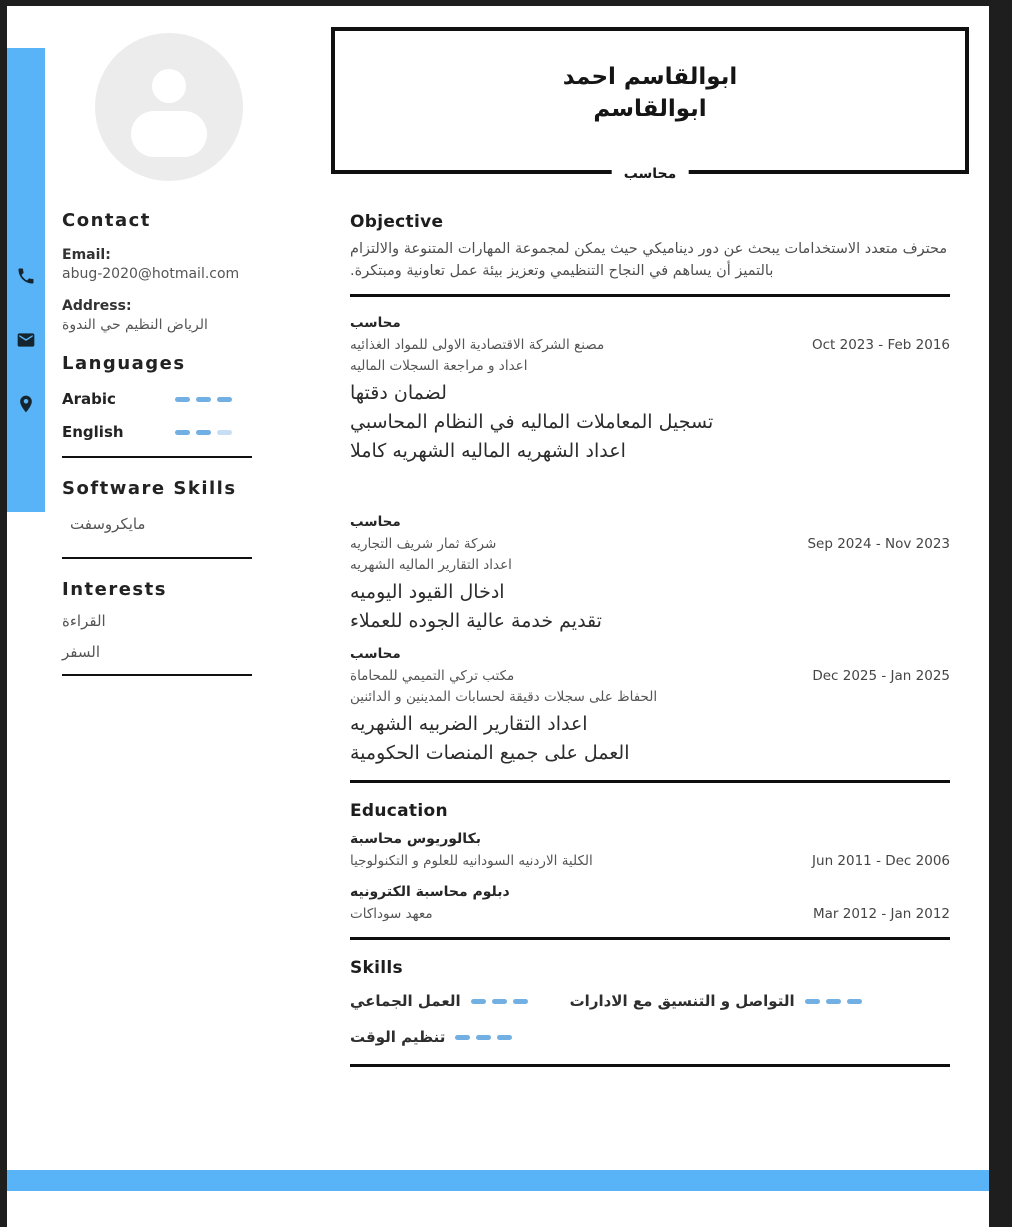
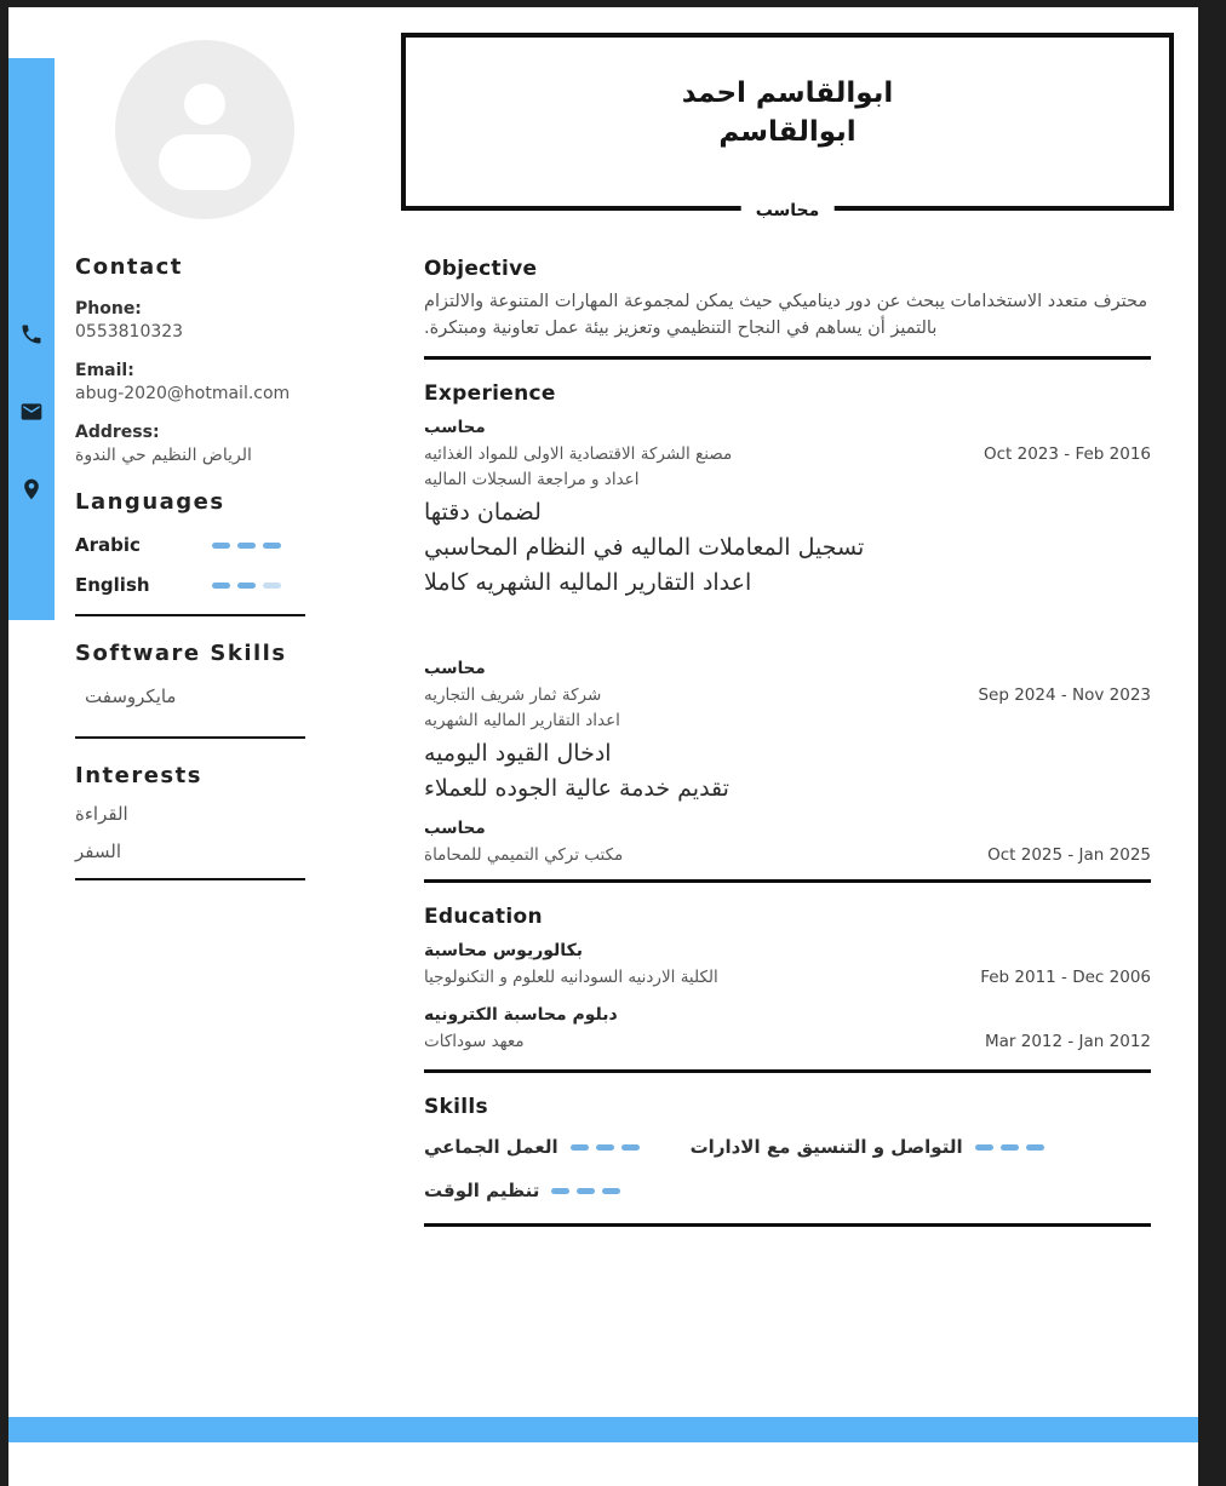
  ابوالقاسم احمد
  ابوالقاسم
  محاسب
  Contact
+ Phone:
+ 0553810323
  Email:
  abug-2020@hotmail.com
  Address:
  الرياض النظيم حي الندوة
  Languages
  Arabic
  English
  Software Skills
  مايكروسفت
  Interests
  القراءة
  السفر
  Objective
  محترف متعدد الاستخدامات يبحث عن دور ديناميكي حيث يمكن لمجموعة المهارات المتنوعة والالتزام بالتميز أن يساهم في النجاح التنظيمي وتعزيز بيئة عمل تعاونية ومبتكرة.
+ Experience
  محاسب
  مصنع الشركة الاقتصادية الاولى للمواد الغذائيه
  Oct 2023 - Feb 2016
  اعداد و مراجعة السجلات الماليه
  لضمان دقتها
  تسجيل المعاملات الماليه في النظام المحاسبي
- اعداد الشهريه الماليه الشهريه كاملا
+ اعداد التقارير الماليه الشهريه كاملا
  محاسب
  شركة ثمار شريف التجاريه
  Sep 2024 - Nov 2023
  اعداد التقارير الماليه الشهريه
  ادخال القيود اليوميه
  تقديم خدمة عالية الجوده للعملاء
  محاسب
  مكتب تركي التميمي للمحاماة
- Dec 2025 - Jan 2025
+ Oct 2025 - Jan 2025
- الحفاظ على سجلات دقيقة لحسابات المدينين و الدائنين
- اعداد التقارير الضربيه الشهريه
- العمل على جميع المنصات الحكومية
  Education
  بكالوريوس محاسبة
  الكلية الاردنيه السودانيه للعلوم و التكنولوجيا
- Jun 2011 - Dec 2006
+ Feb 2011 - Dec 2006
  دبلوم محاسبة الكترونيه
  معهد سوداكات
  Mar 2012 - Jan 2012
  Skills
  العمل الجماعي
  التواصل و التنسيق مع الادارات
  تنظيم الوقت
